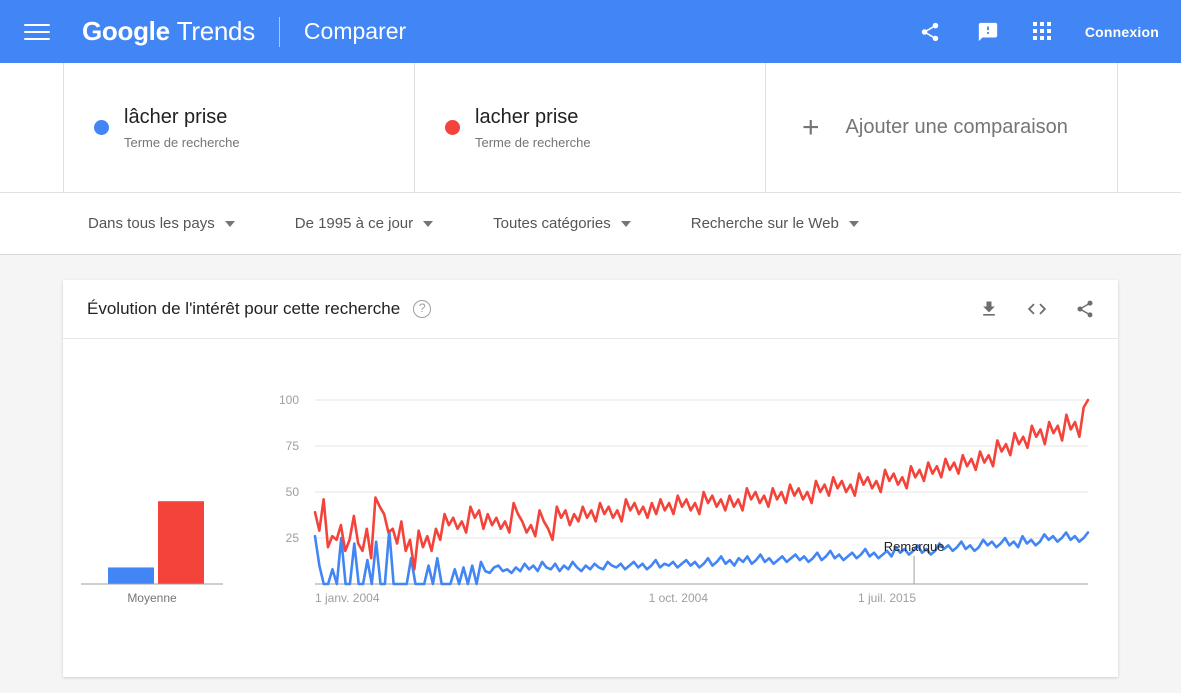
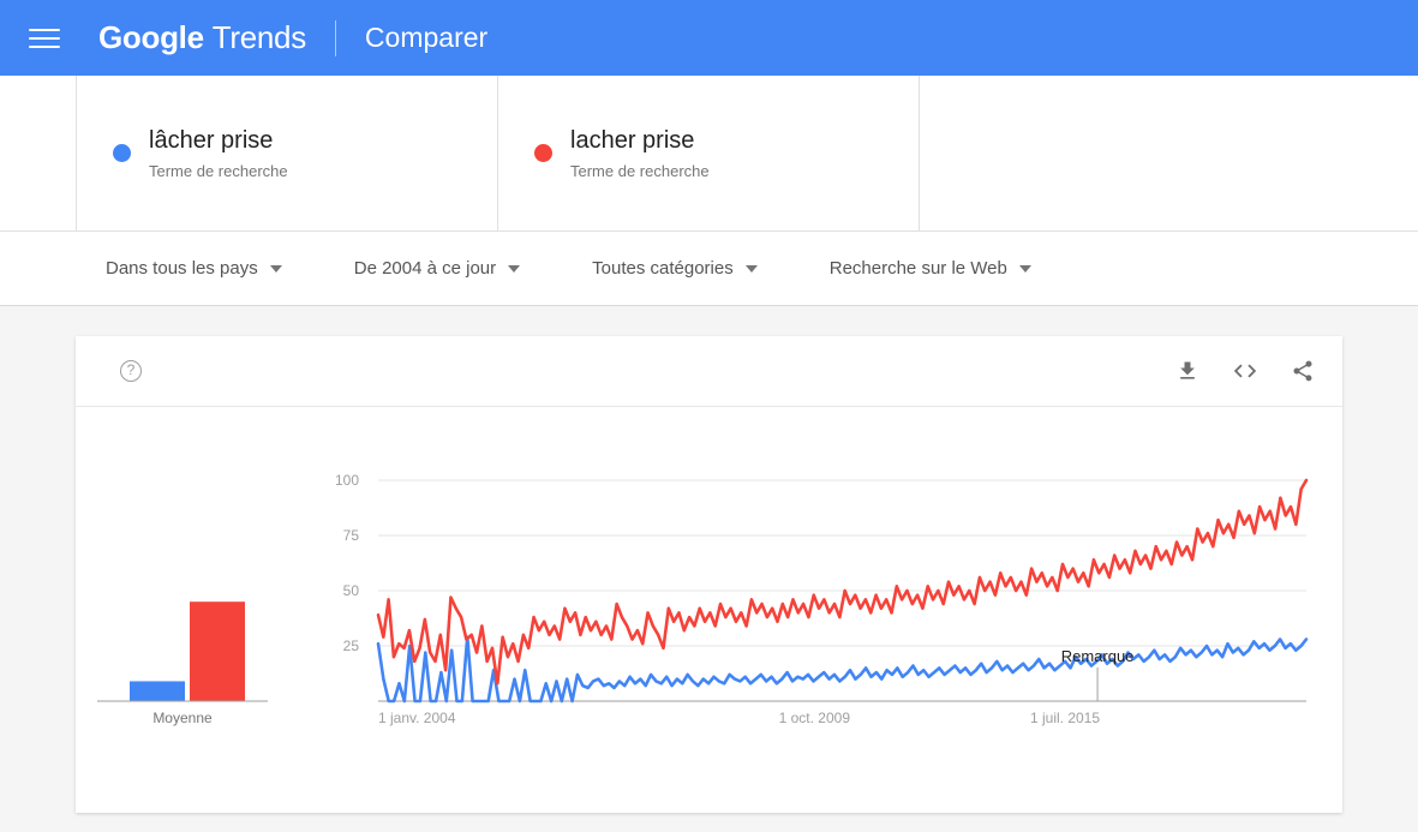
  Google
  Trends
  Comparer
- Connexion
  lâcher prise
  Terme de recherche
  lacher prise
  Terme de recherche
- +
- Ajouter une comparaison
  Dans tous les pays
- De 1995 à ce jour
+ De 2004 à ce jour
  Toutes catégories
  Recherche sur le Web
- Évolution de l'intérêt pour cette recherche
  ?
  25
  50
  75
  100
  1 janv. 2004
- 1 oct. 2004
+ 1 oct. 2009
  1 juil. 2015
  Remarque
  Moyenne
